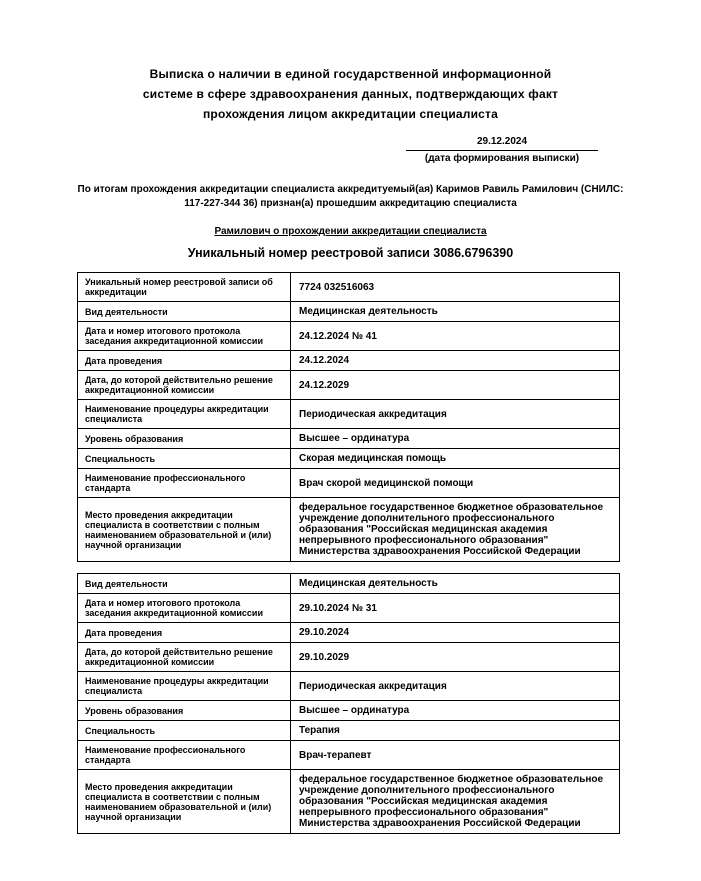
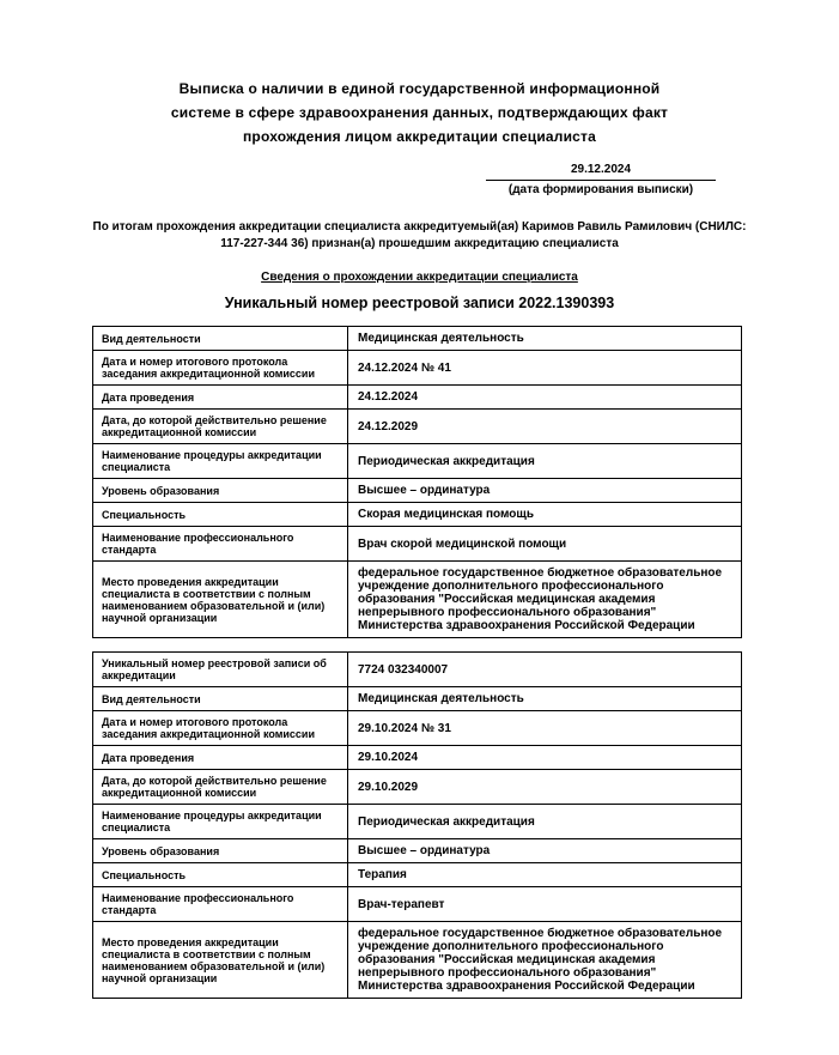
  Выписка о наличии в единой государственной информационной
  системе в сфере здравоохранения данных, подтверждающих факт
  прохождения лицом аккредитации специалиста
  29.12.2024
  (дата формирования выписки)
  По итогам прохождения аккредитации специалиста аккредитуемый(ая) Каримов Равиль Рамилович (СНИЛС: 117-227-344 36) признан(а) прошедшим аккредитацию специалиста
- Рамилович о прохождении аккредитации специалиста
+ Сведения о прохождении аккредитации специалиста
- Уникальный номер реестровой записи 3086.6796390
+ Уникальный номер реестровой записи 2022.1390393
- Уникальный номер реестровой записи об аккредитации	7724 032516063
  Вид деятельности	Медицинская деятельность
  Дата и номер итогового протокола заседания аккредитационной комиссии	24.12.2024 № 41
  Дата проведения	24.12.2024
  Дата, до которой действительно решение аккредитационной комиссии	24.12.2029
  Наименование процедуры аккредитации специалиста	Периодическая аккредитация
  Уровень образования	Высшее – ординатура
  Специальность	Скорая медицинская помощь
  Наименование профессионального стандарта	Врач скорой медицинской помощи
  Место проведения аккредитации специалиста в соответствии с полным наименованием образовательной и (или) научной организации	федеральное государственное бюджетное образовательное учреждение дополнительного профессионального образования "Российская медицинская академия непрерывного профессионального образования" Министерства здравоохранения Российской Федерации
+ Уникальный номер реестровой записи об аккредитации	7724 032340007
  Вид деятельности	Медицинская деятельность
  Дата и номер итогового протокола заседания аккредитационной комиссии	29.10.2024 № 31
  Дата проведения	29.10.2024
  Дата, до которой действительно решение аккредитационной комиссии	29.10.2029
  Наименование процедуры аккредитации специалиста	Периодическая аккредитация
  Уровень образования	Высшее – ординатура
  Специальность	Терапия
  Наименование профессионального стандарта	Врач-терапевт
  Место проведения аккредитации специалиста в соответствии с полным наименованием образовательной и (или) научной организации	федеральное государственное бюджетное образовательное учреждение дополнительного профессионального образования "Российская медицинская академия непрерывного профессионального образования" Министерства здравоохранения Российской Федерации
